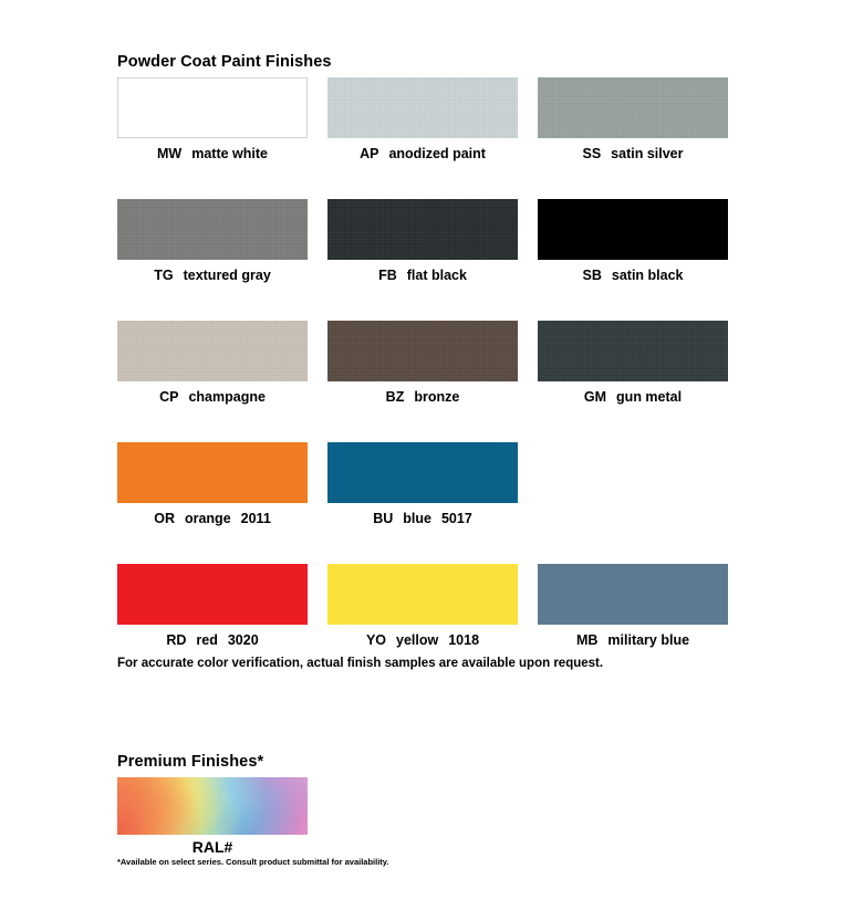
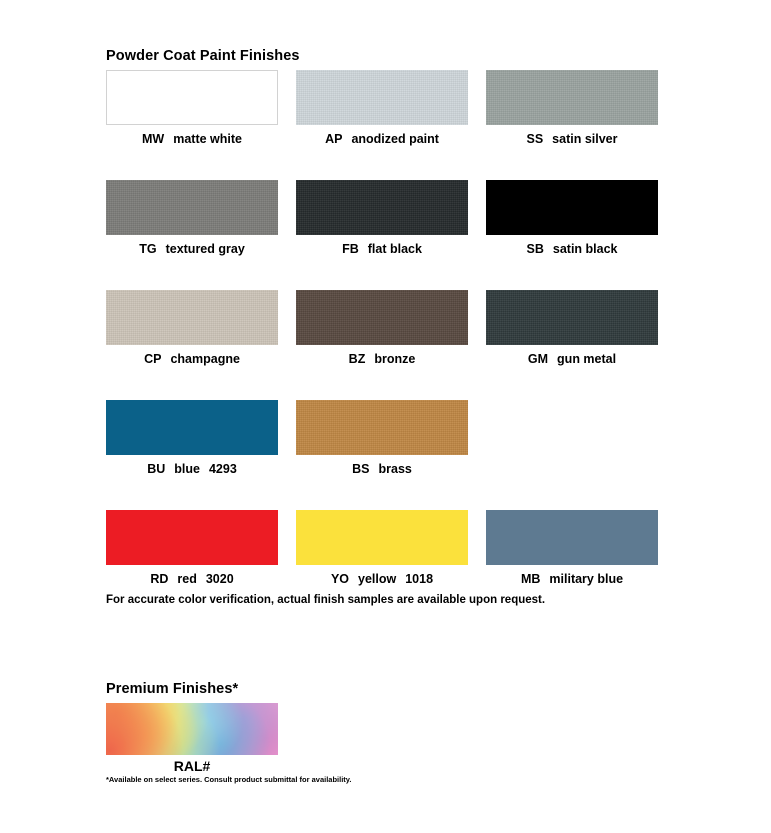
  Powder Coat Paint Finishes
  MW matte white
  AP anodized paint
  SS satin silver
  TG textured gray
  FB flat black
  SB satin black
  CP champagne
  BZ bronze
  GM gun metal
- OR orange 2011
- BU blue 5017
+ BU blue 4293
+ BS brass
  RD red 3020
  YO yellow 1018
  MB military blue
  For accurate color verification, actual finish samples are available upon request.
  Premium Finishes*
  RAL#
  *Available on select series. Consult product submittal for availability.
